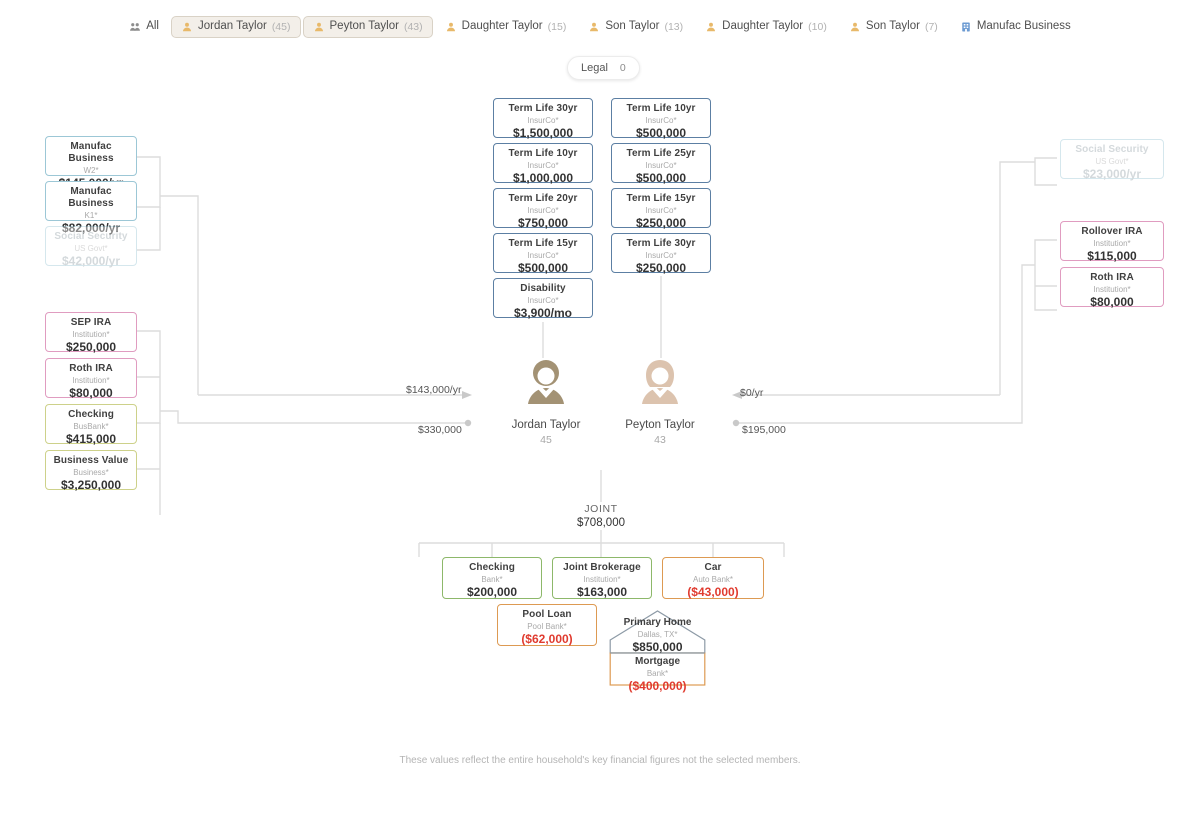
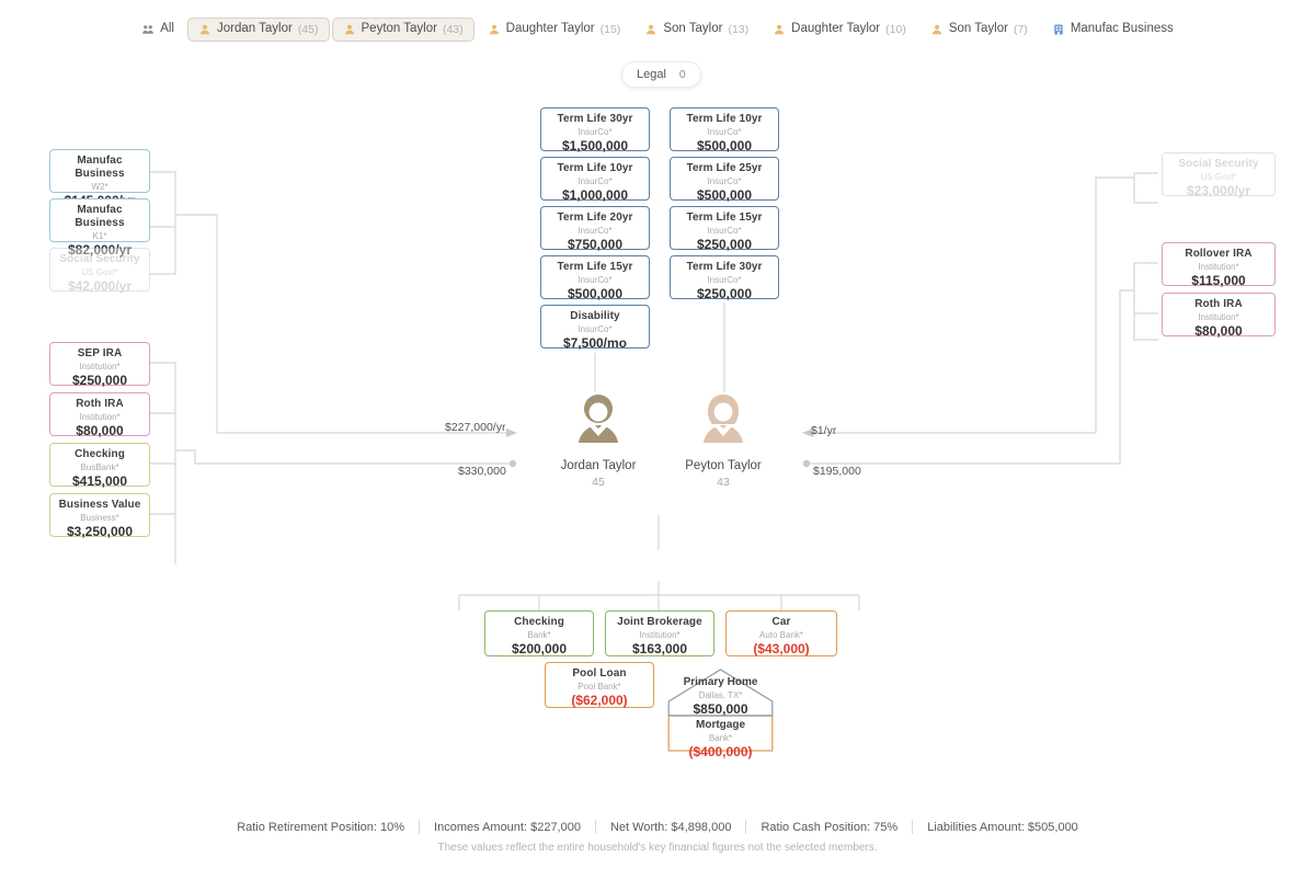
  All
  Jordan Taylor
  (45)
  Peyton Taylor
  (43)
  Daughter Taylor
  (15)
  Son Taylor
  (13)
  Daughter Taylor
  (10)
  Son Taylor
  (7)
  Manufac Business
  Legal
  0
  Manufac Business
  W2*
  Manufac Business
  K1*
  $82,000/yr
  Social Security
  US Govt*
  $42,000/yr
  SEP IRA
  Institution*
  $250,000
  Roth IRA
  Institution*
  $80,000
  Checking
  BusBank*
  $415,000
  Business Value
  Business*
  $3,250,000
  Term Life 30yr
  InsurCo*
  $1,500,000
  Term Life 10yr
  InsurCo*
  $1,000,000
  Term Life 20yr
  InsurCo*
  $750,000
  Term Life 15yr
  InsurCo*
  $500,000
  Disability
  InsurCo*
- $3,900/mo
+ $7,500/mo
  Term Life 10yr
  InsurCo*
  $500,000
  Term Life 25yr
  InsurCo*
  $500,000
  Term Life 15yr
  InsurCo*
  $250,000
  Term Life 30yr
  InsurCo*
  $250,000
  Social Security
  US Govt*
  $23,000/yr
  Rollover IRA
  Institution*
  $115,000
  Roth IRA
  Institution*
  $80,000
  Checking
  Bank*
  $200,000
  Joint Brokerage
  Institution*
  $163,000
  Car
  Auto Bank*
  ($43,000)
  Pool Loan
  Pool Bank*
  ($62,000)
  Jordan Taylor
  45
  Peyton Taylor
  43
- $143,000/yr
+ $227,000/yr
  $330,000
- $0/yr
+ $1/yr
  $195,000
- JOINT
- $708,000
  Primary Home
  Dallas, TX*
  $850,000
  Mortgage
  Bank*
  ($400,000)
+ Ratio Retirement Position: 10%
+ Incomes Amount: $227,000
+ Net Worth: $4,898,000
+ Ratio Cash Position: 75%
+ Liabilities Amount: $505,000
  These values reflect the entire household's key financial figures not the selected members.
